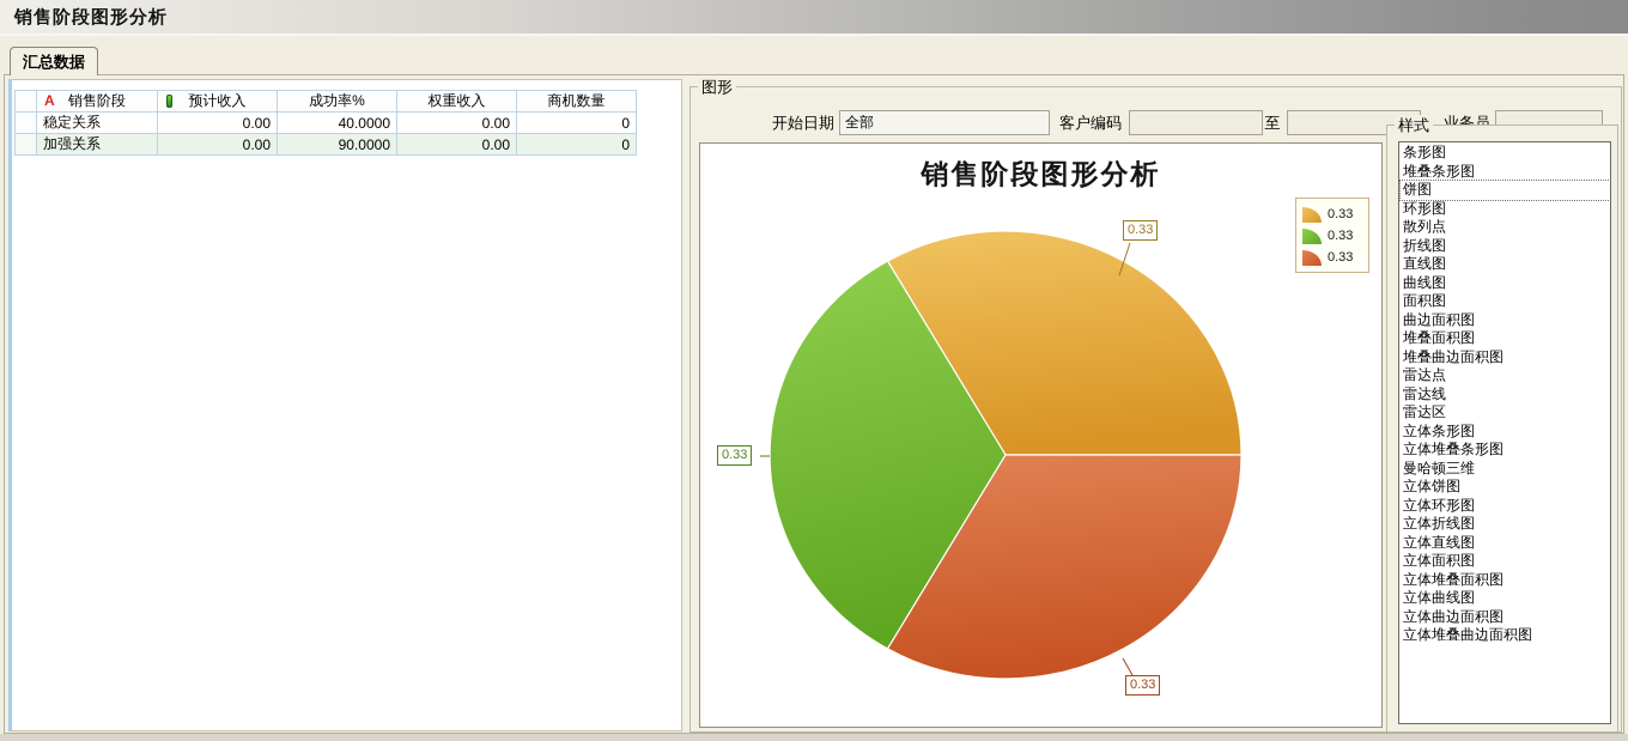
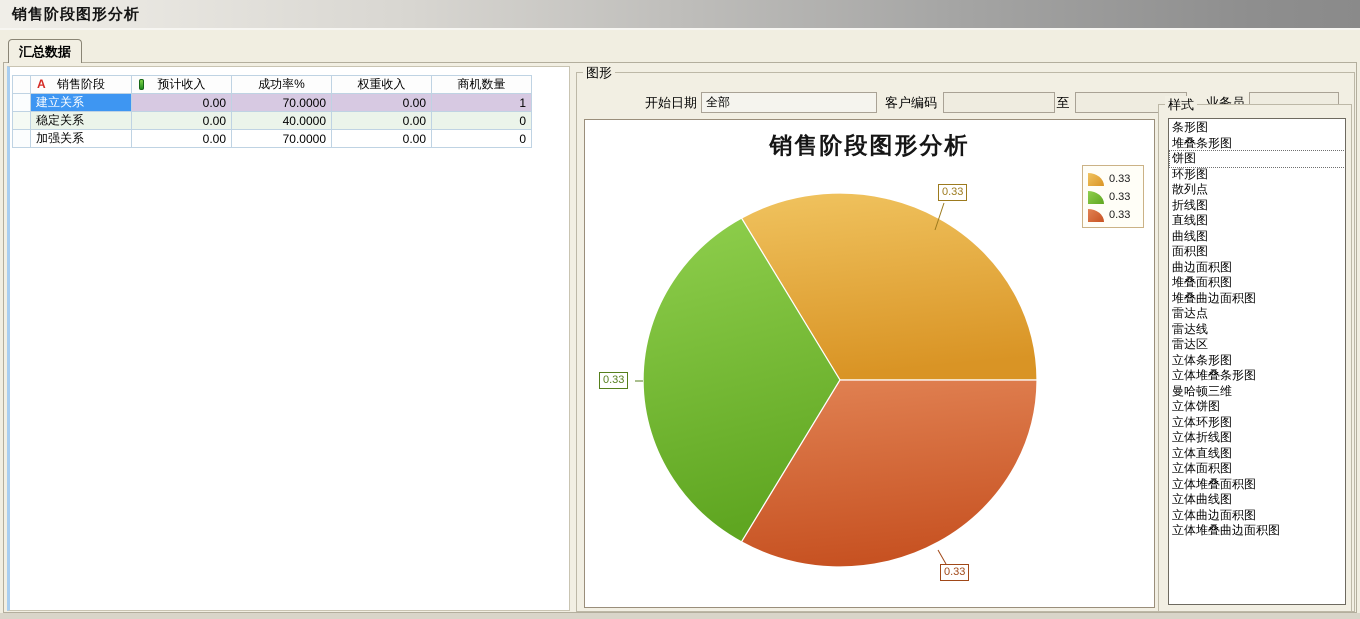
  销售阶段图形分析
  汇总数据
  	A 销售阶段	预计收入	成功率%	权重收入	商机数量
+ 	建立关系	0.00	70.0000	0.00	1
  	稳定关系	0.00	40.0000	0.00	0
- 	加强关系	0.00	90.0000	0.00	0
+ 	加强关系	0.00	70.0000	0.00	0
  图形
  开始日期
  全部
  客户编码
  至
  业务员
  销售阶段图形分析
  0.33
  0.33
  0.33
  0.33
  0.33
  0.33
  样式
  条形图
  堆叠条形图
  饼图
  环形图
  散列点
  折线图
  直线图
  曲线图
  面积图
  曲边面积图
  堆叠面积图
  堆叠曲边面积图
  雷达点
  雷达线
  雷达区
  立体条形图
  立体堆叠条形图
  曼哈顿三维
  立体饼图
  立体环形图
  立体折线图
  立体直线图
  立体面积图
  立体堆叠面积图
  立体曲线图
  立体曲边面积图
  立体堆叠曲边面积图
